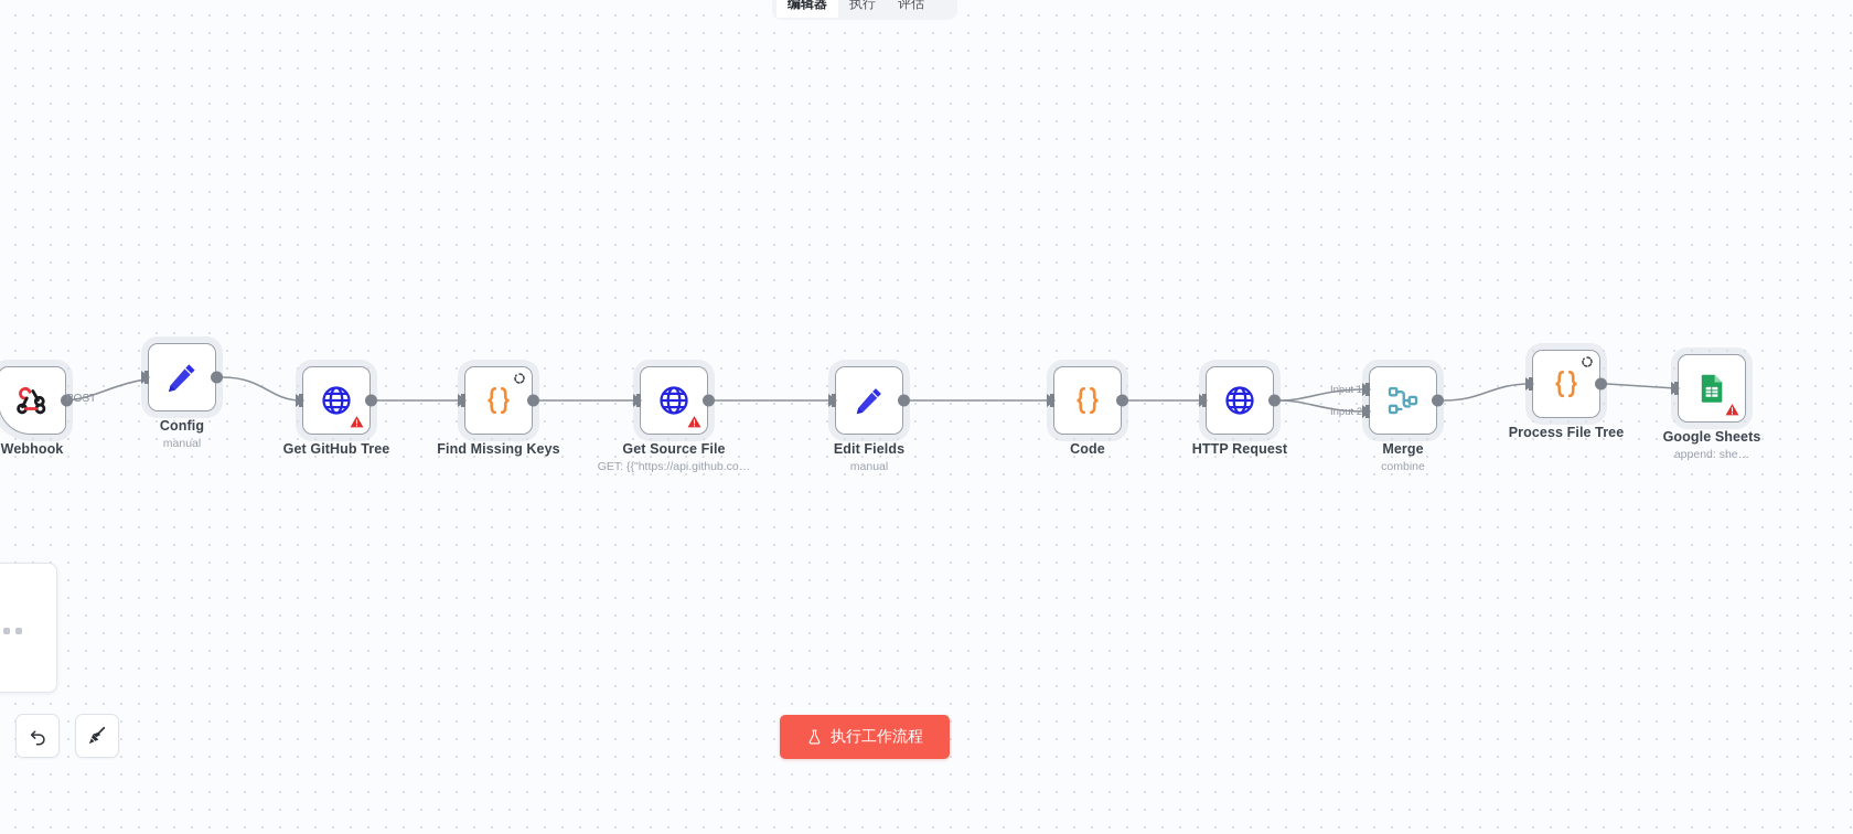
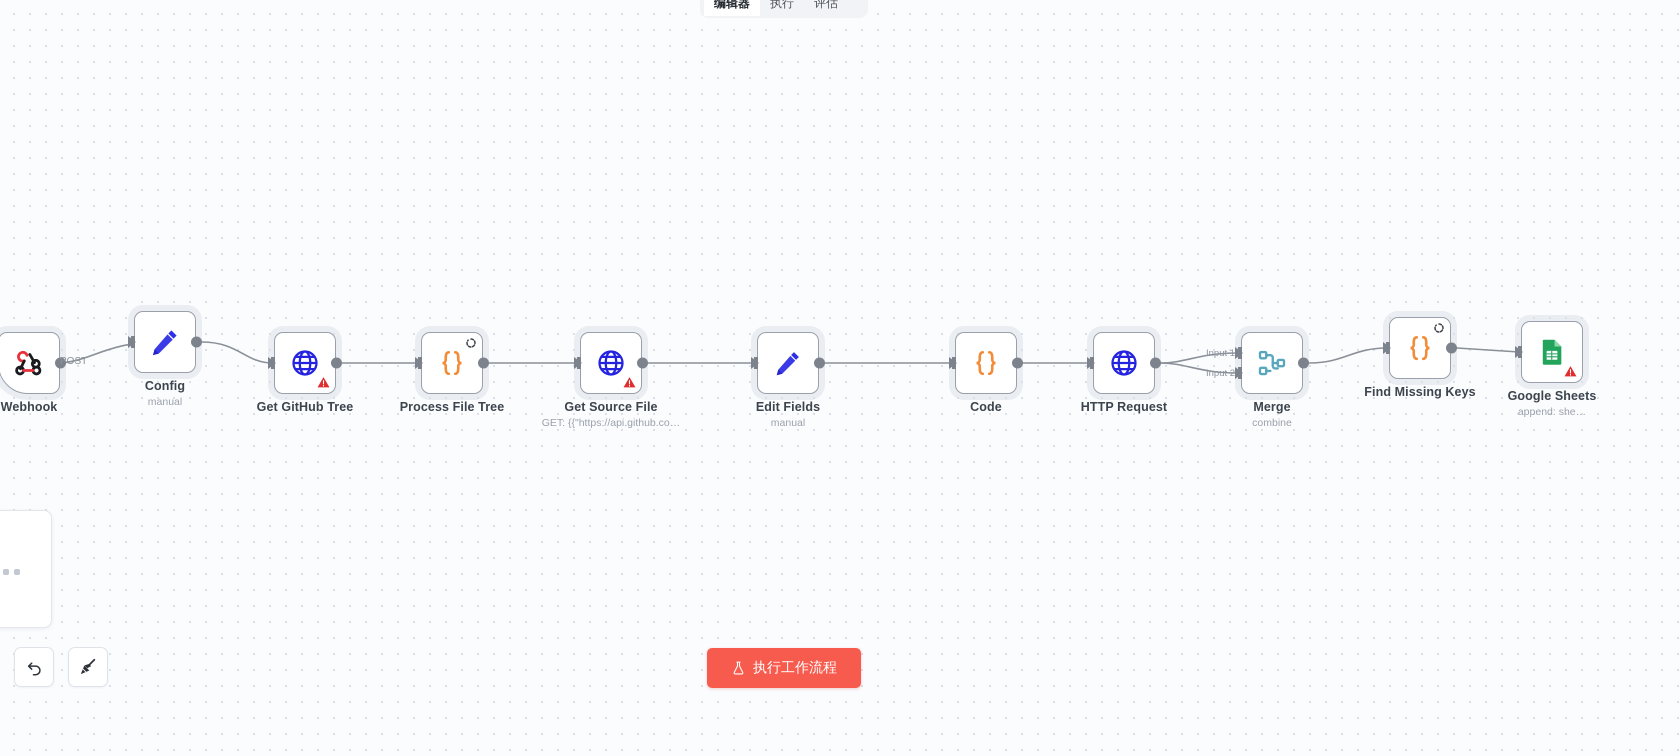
  编辑器
  执行
  评估
  Webhook
  POST
  Config
  manual
  Get GitHub Tree
- Find Missing Keys
+ Process File Tree
  Get Source File
  GET: {{"https://api.github.co…
  Edit Fields
  manual
  Code
  HTTP Request
  Merge
  combine
  Input 1
  Input 2
- Process File Tree
+ Find Missing Keys
  Google Sheets
  append: she…
  执行工作流程
